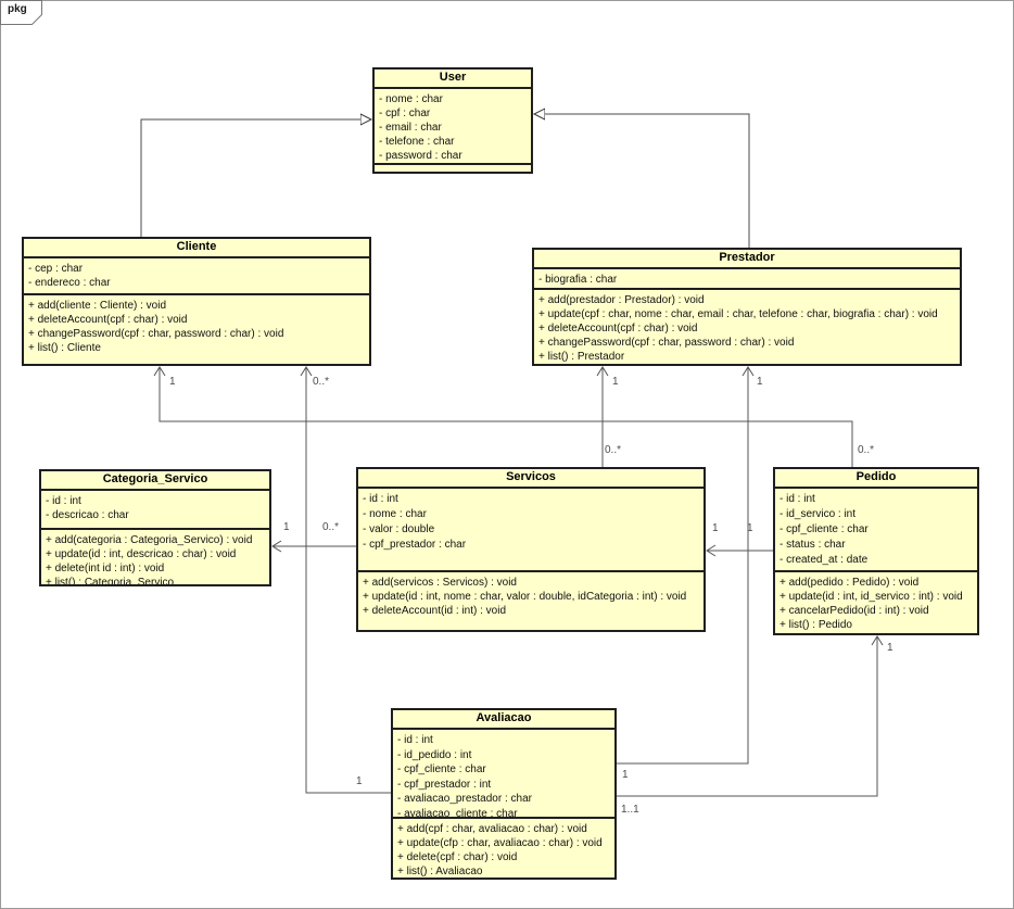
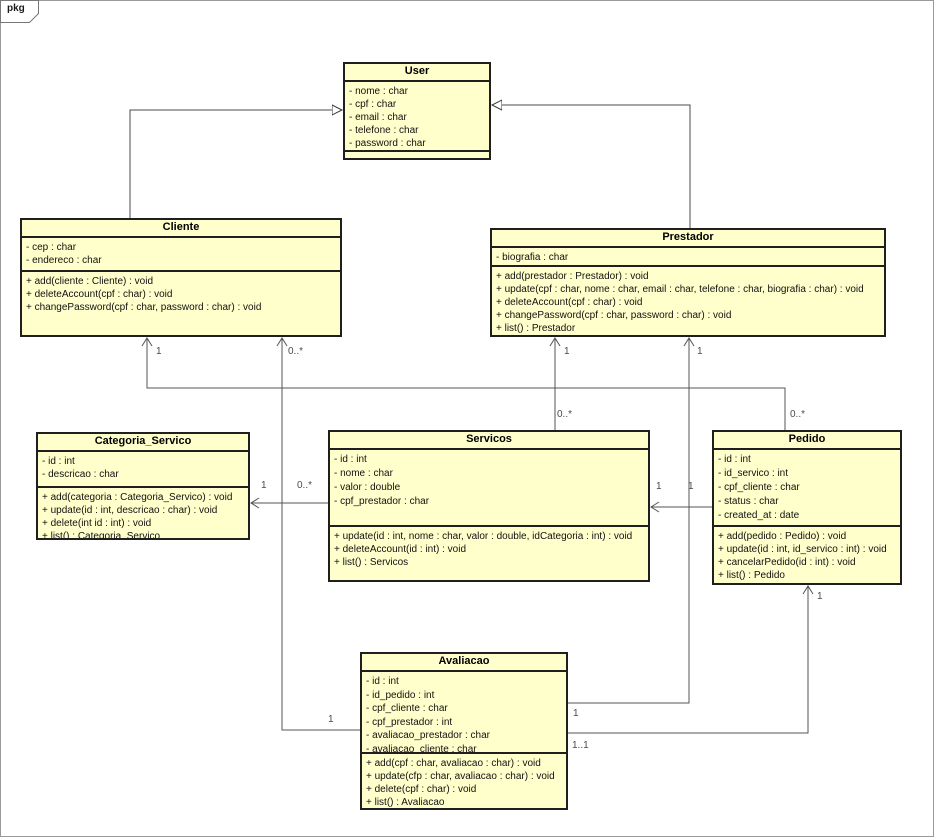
  pkg
  User
  - nome : char
  - cpf : char
  - email : char
  - telefone : char
  - password : char
  Cliente
  - cep : char
  - endereco : char
  + add(cliente : Cliente) : void
  + deleteAccount(cpf : char) : void
  + changePassword(cpf : char, password : char) : void
- + list() : Cliente
  Prestador
  - biografia : char
  + add(prestador : Prestador) : void
  + update(cpf : char, nome : char, email : char, telefone : char, biografia : char) : void
  + deleteAccount(cpf : char) : void
  + changePassword(cpf : char, password : char) : void
  + list() : Prestador
  Categoria_Servico
  - id : int
  - descricao : char
  + add(categoria : Categoria_Servico) : void
  + update(id : int, descricao : char) : void
  + delete(int id : int) : void
  + list() : Categoria_Servico
  Servicos
  - id : int
  - nome : char
  - valor : double
  - cpf_prestador : char
- + add(servicos : Servicos) : void
  + update(id : int, nome : char, valor : double, idCategoria : int) : void
  + deleteAccount(id : int) : void
+ + list() : Servicos
  Pedido
  - id : int
  - id_servico : int
  - cpf_cliente : char
  - status : char
  - created_at : date
  + add(pedido : Pedido) : void
  + update(id : int, id_servico : int) : void
  + cancelarPedido(id : int) : void
  + list() : Pedido
  Avaliacao
  - id : int
  - id_pedido : int
  - cpf_cliente : char
  - cpf_prestador : int
  - avaliacao_prestador : char
  - avaliacao_cliente : char
  + add(cpf : char, avaliacao : char) : void
  + update(cfp : char, avaliacao : char) : void
  + delete(cpf : char) : void
  + list() : Avaliacao
  1
  0..*
  1
  1
  0..*
  0..*
  1
  0..*
  1
  1
  1
  1
  1
  1..1
